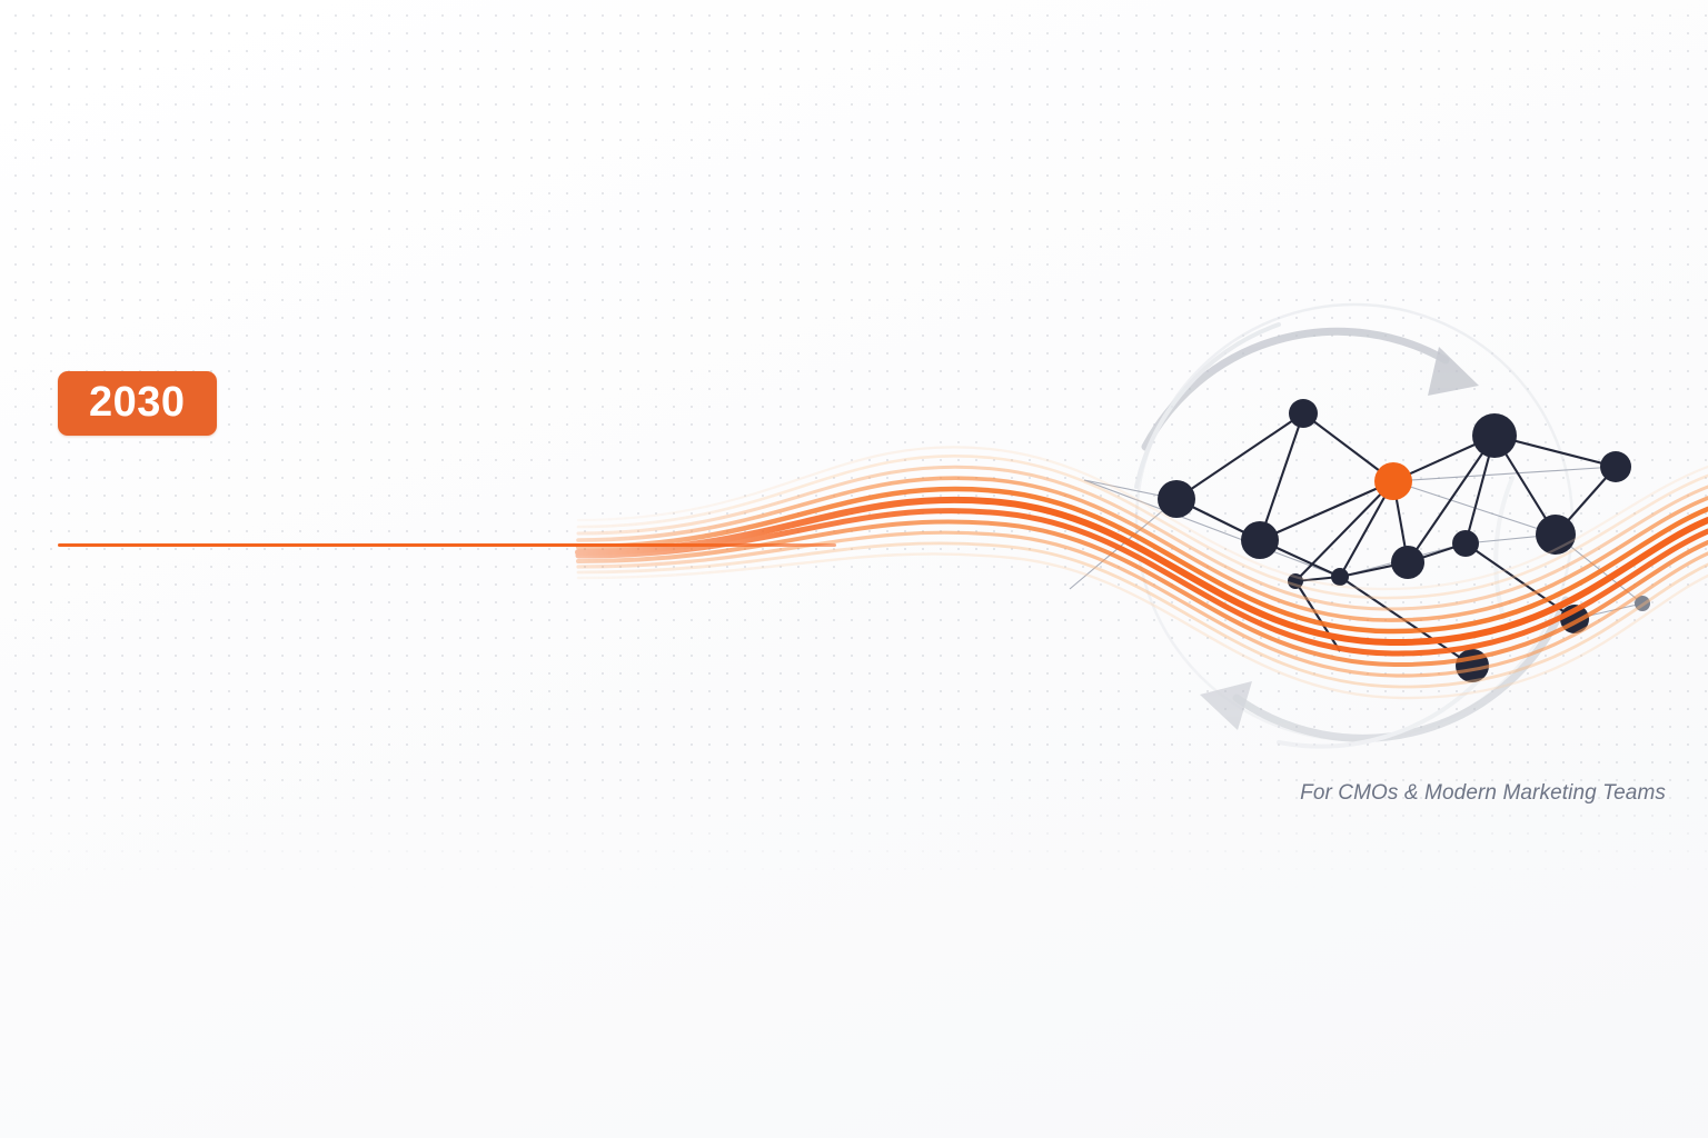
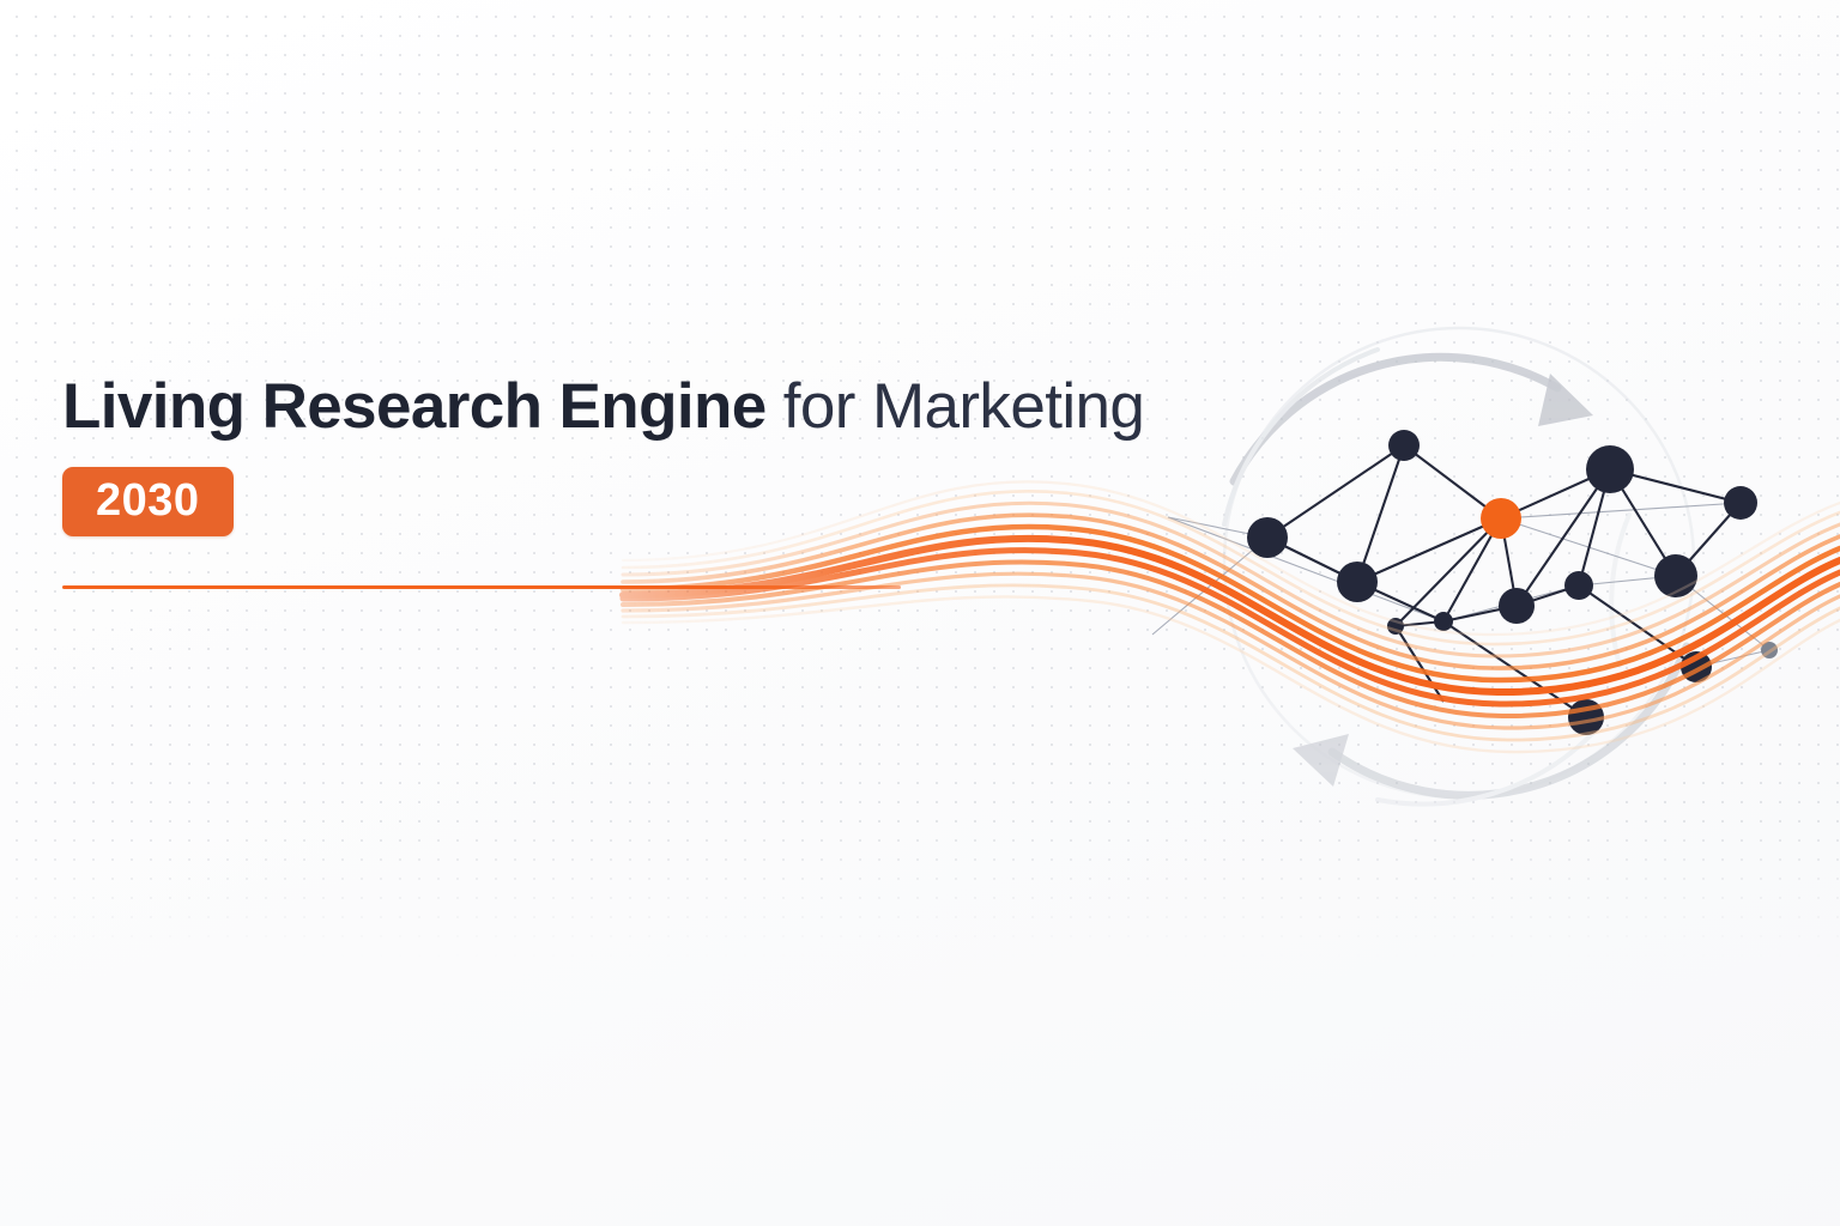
+ Living Research Engine for Marketing
  2030
- For CMOs & Modern Marketing Teams
